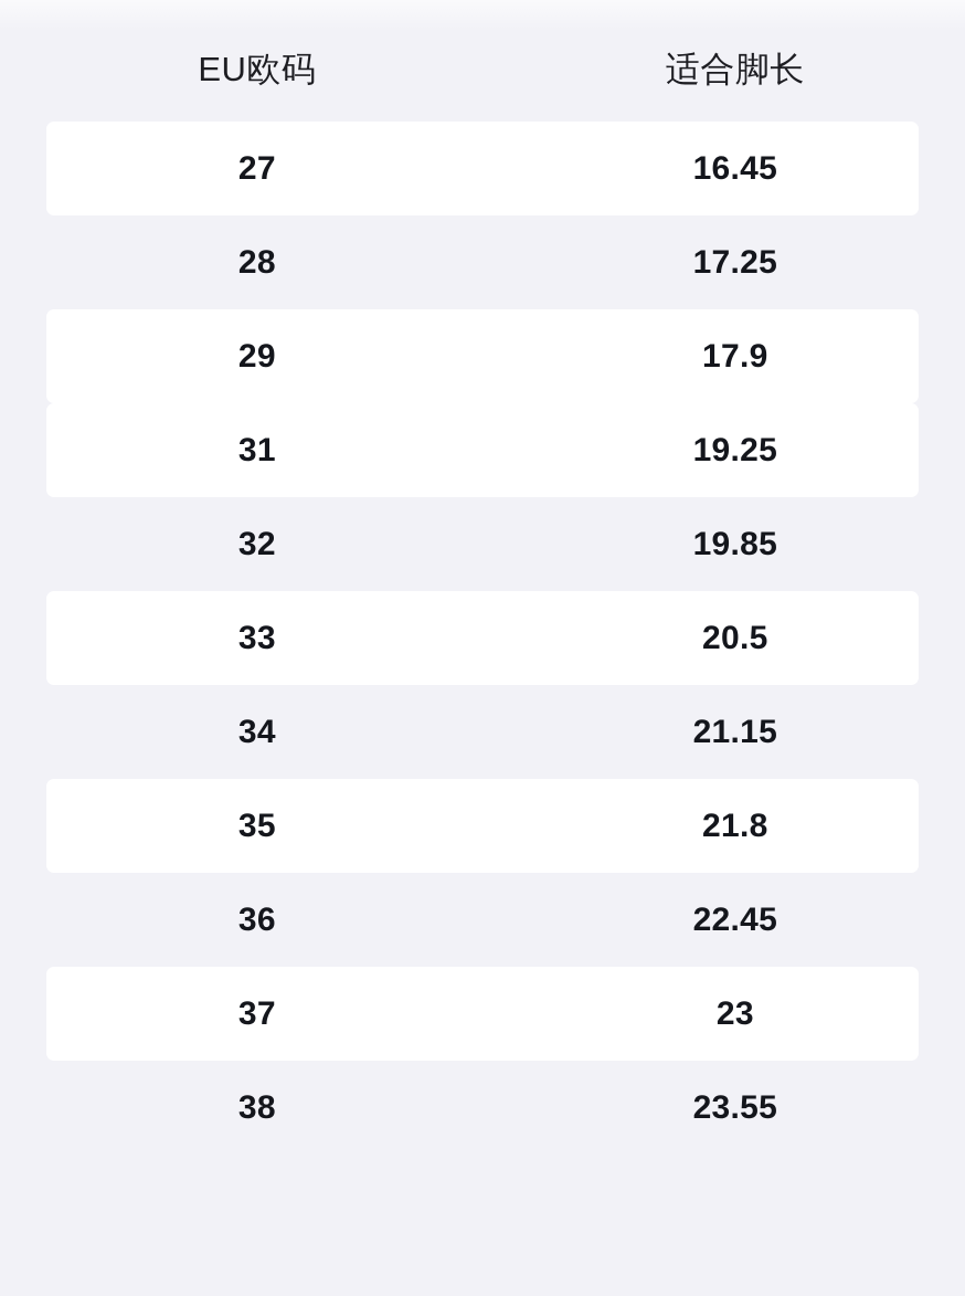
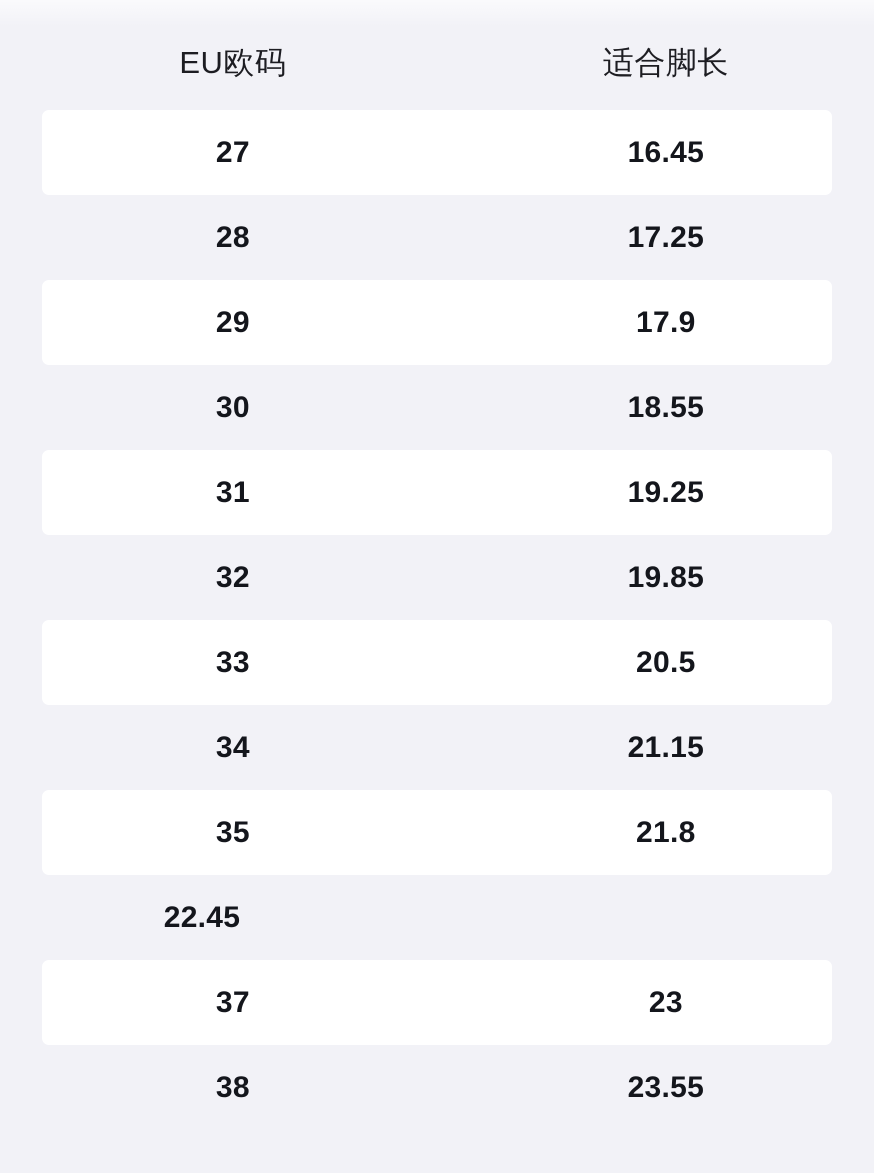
  EU欧码
  适合脚长
  27
  16.45
  28
  17.25
  29
  17.9
+ 30
+ 18.55
  31
  19.25
  32
  19.85
  33
  20.5
  34
  21.15
  35
  21.8
- 36
  22.45
  37
  23
  38
  23.55
